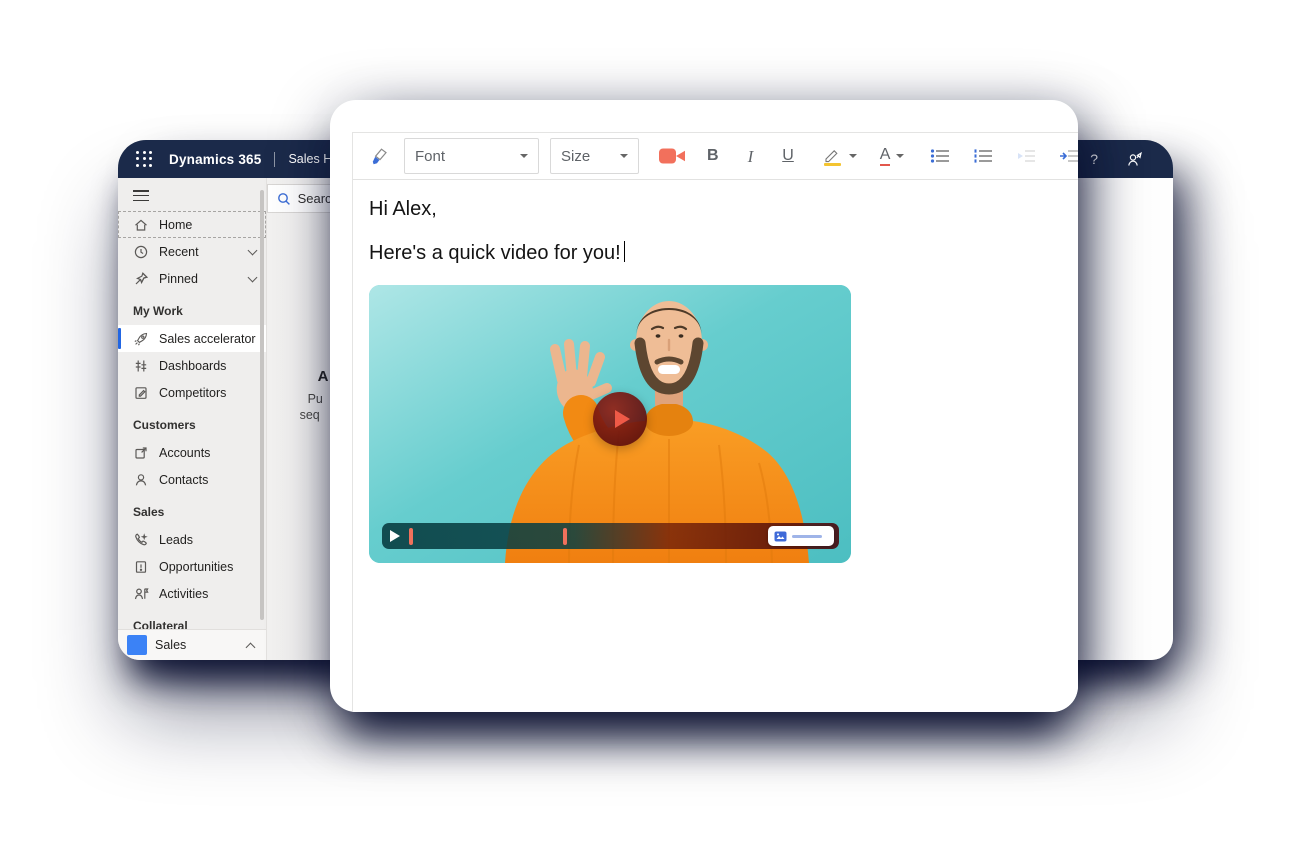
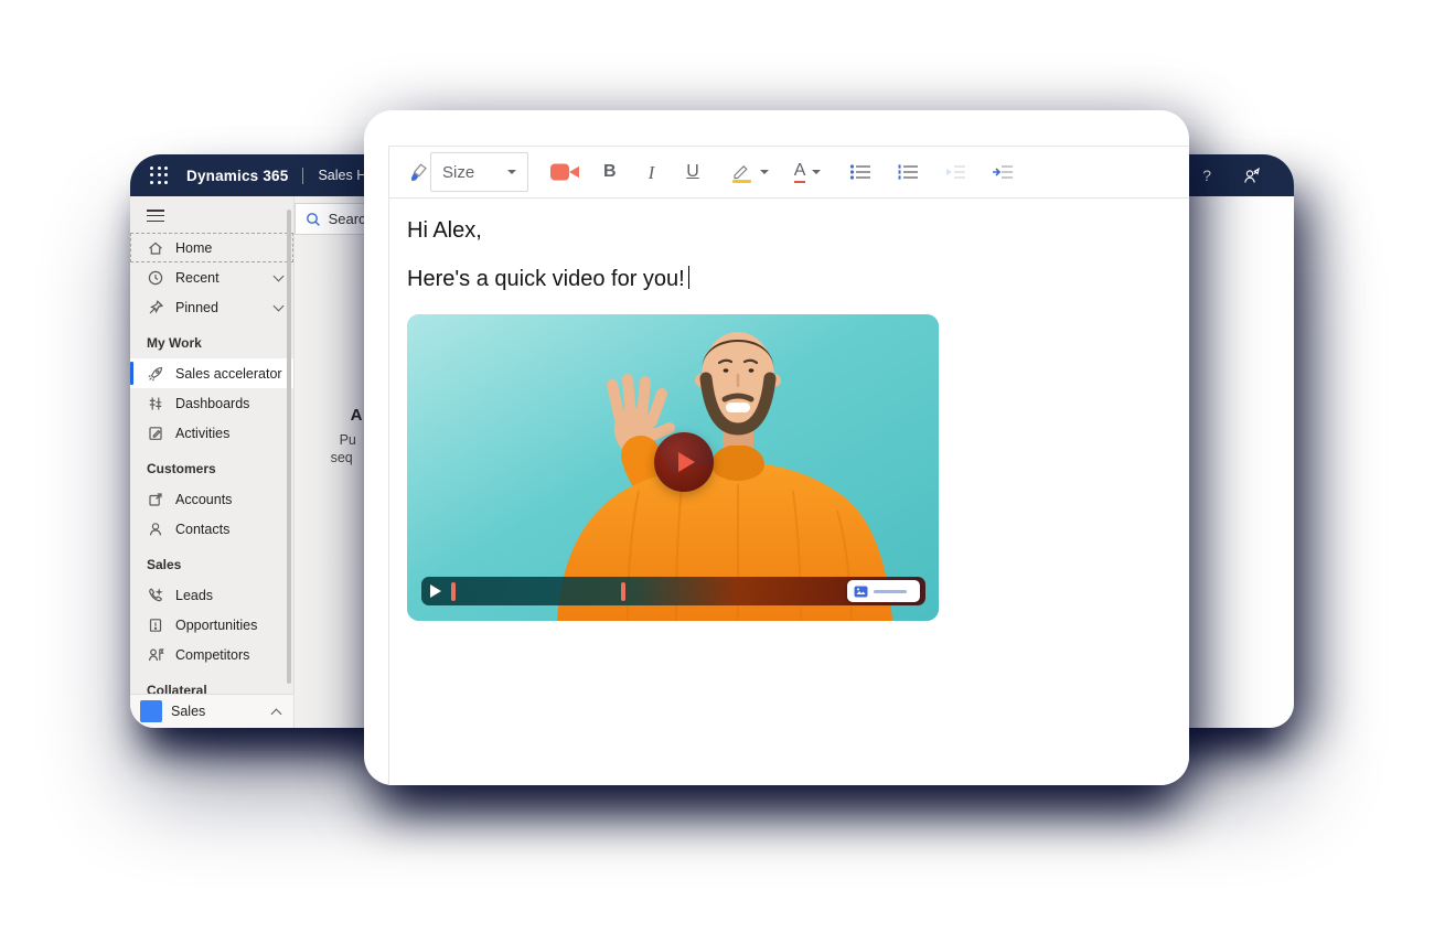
  Dynamics 365
  Sales H
  ?
  Home
  Recent
  Pinned
  My Work
  Sales accelerator
  Dashboards
- Competitors
+ Activities
  Customers
  Accounts
  Contacts
  Sales
  Leads
  Opportunities
- Activities
+ Competitors
  Collateral
  Sales
  Searc
  A
  Pu
  seq
- Font
  Size
  B
  I
  U
  A
  Hi Alex,
  Here's a quick video for you!
